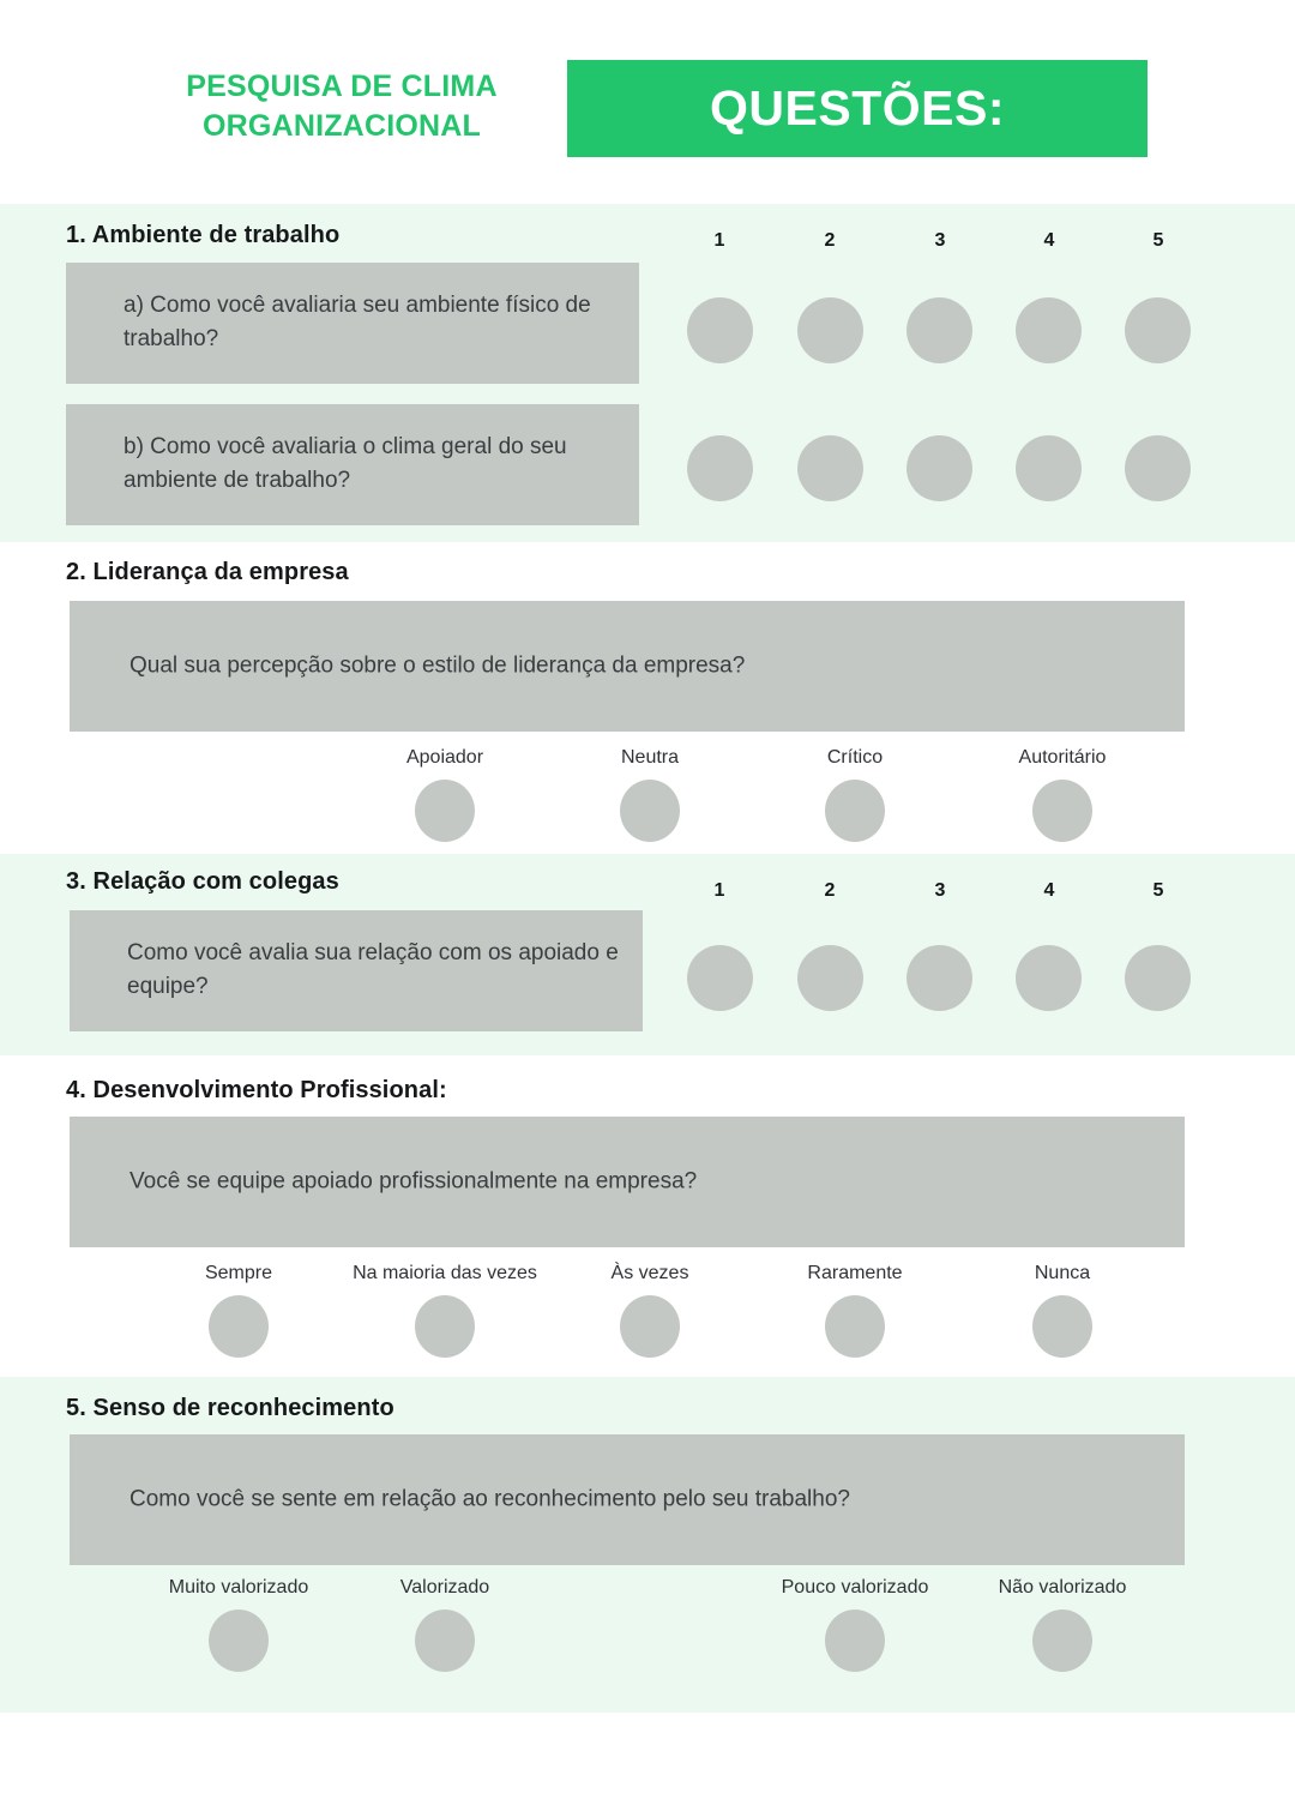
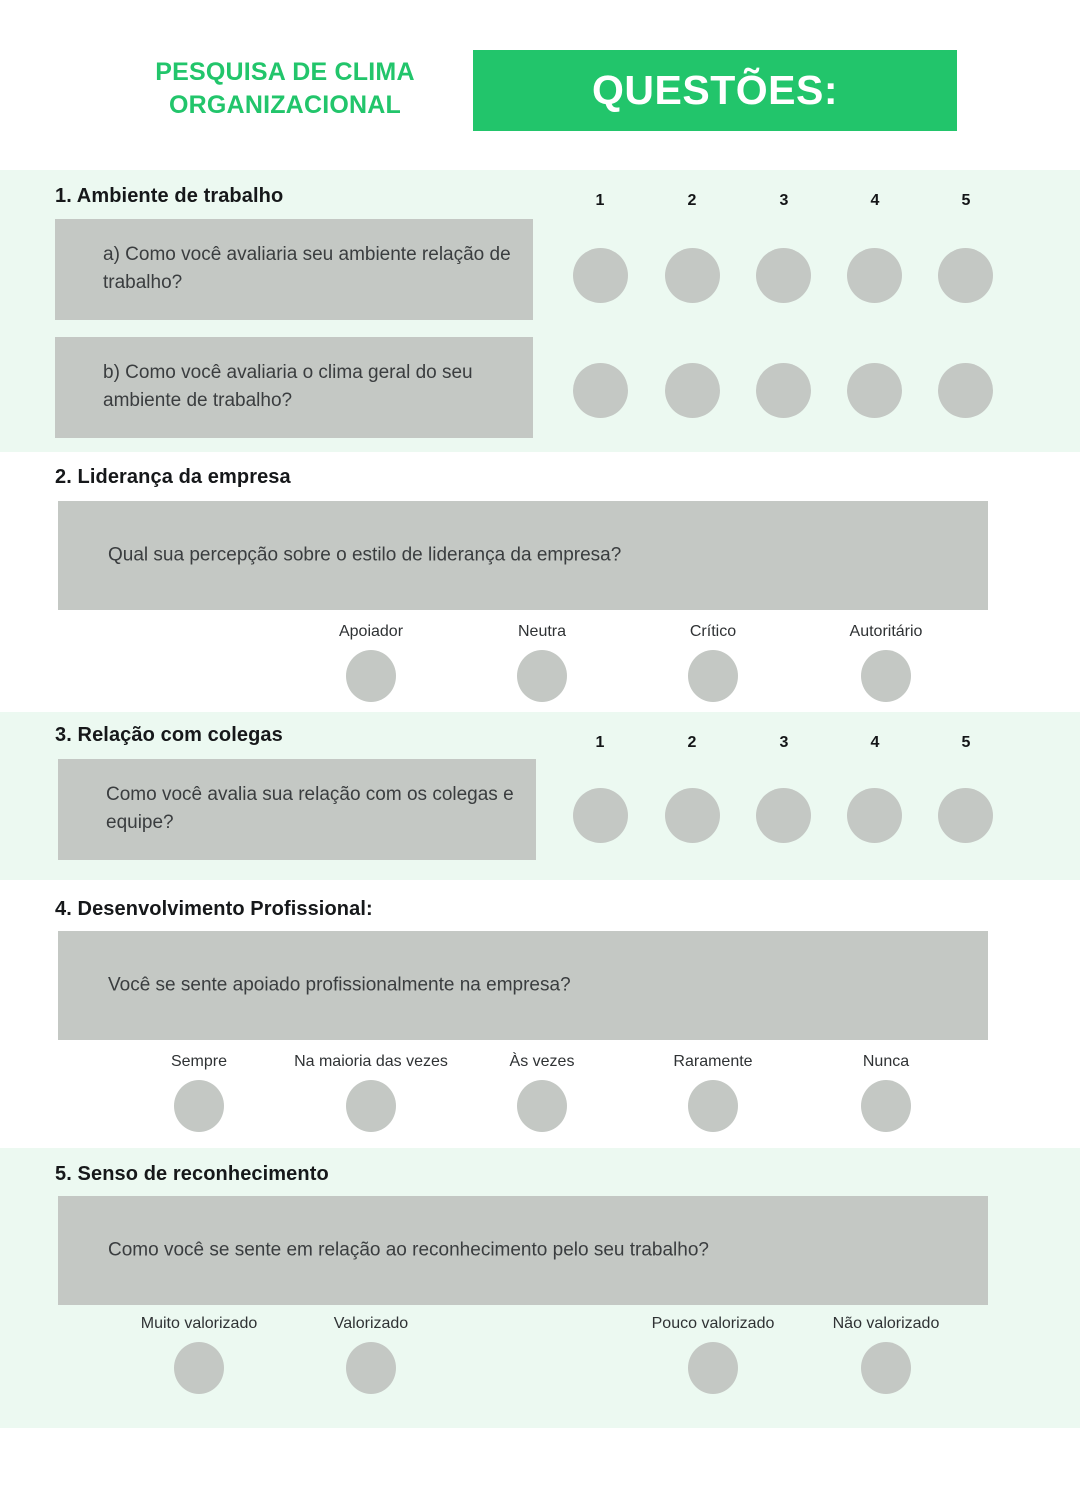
  PESQUISA DE CLIMA
  ORGANIZACIONAL
  QUESTÕES:
  1. Ambiente de trabalho
- a) Como você avaliaria seu ambiente físico de trabalho?
+ a) Como você avaliaria seu ambiente relação de trabalho?
  b) Como você avaliaria o clima geral do seu ambiente de trabalho?
  1
  2
  3
  4
  5
  2. Liderança da empresa
  Qual sua percepção sobre o estilo de liderança da empresa?
  Apoiador
  Neutra
  Crítico
  Autoritário
  3. Relação com colegas
- Como você avalia sua relação com os apoiado e equipe?
+ Como você avalia sua relação com os colegas e equipe?
  1
  2
  3
  4
  5
  4. Desenvolvimento Profissional:
- Você se equipe apoiado profissionalmente na empresa?
+ Você se sente apoiado profissionalmente na empresa?
  Sempre
  Na maioria das vezes
  Às vezes
  Raramente
  Nunca
  5. Senso de reconhecimento
  Como você se sente em relação ao reconhecimento pelo seu trabalho?
  Muito valorizado
  Valorizado
  Pouco valorizado
  Não valorizado
